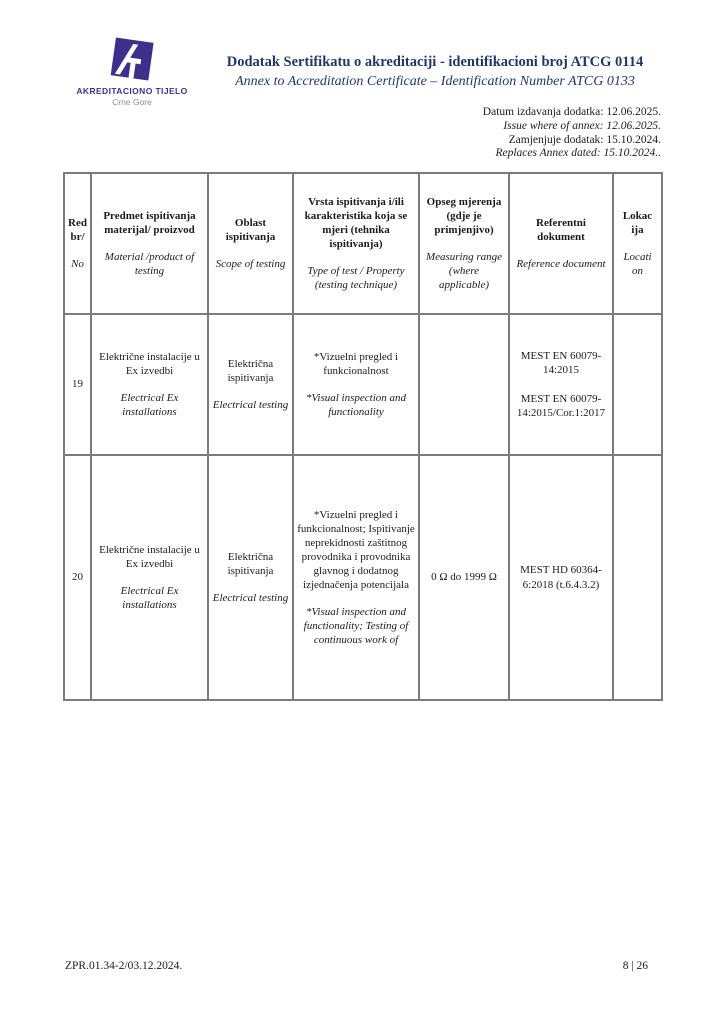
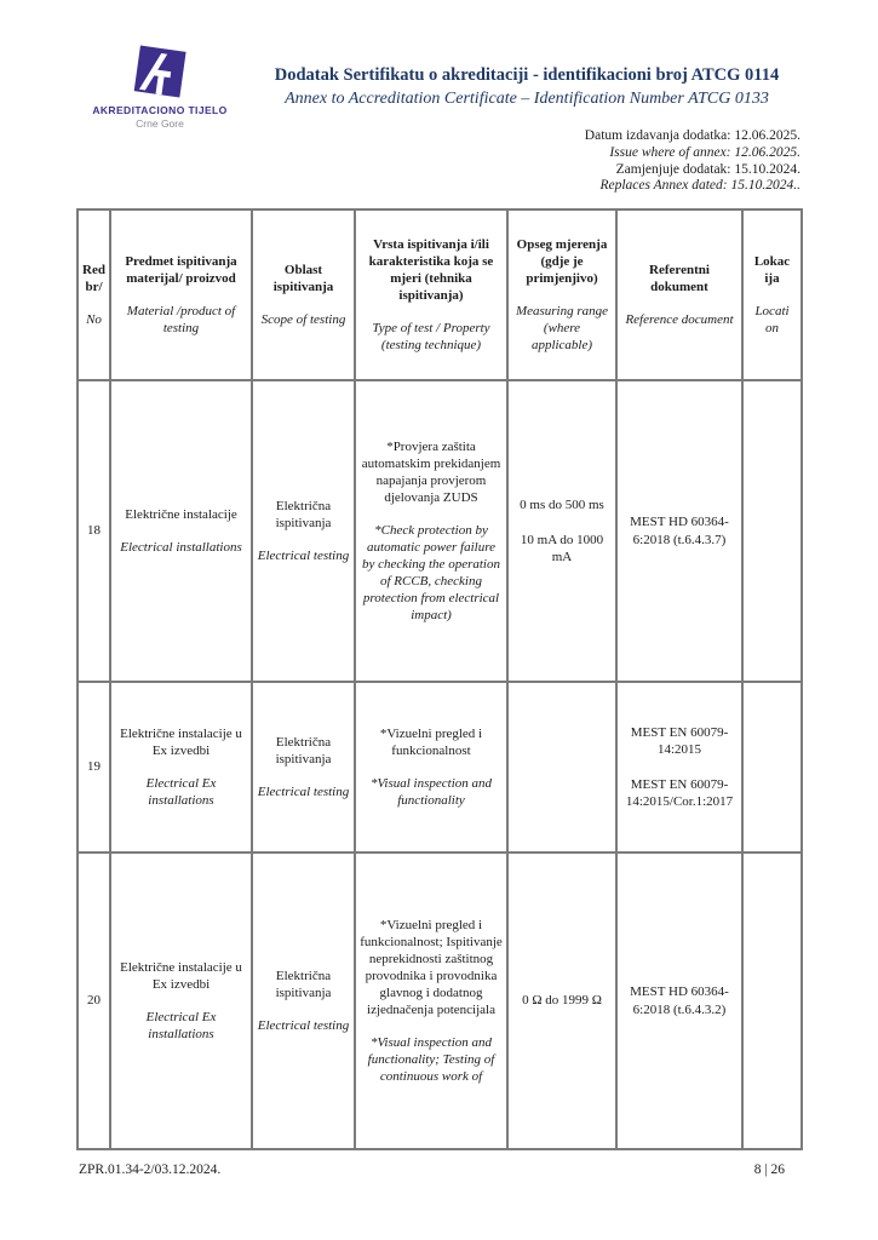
  AKREDITACIONO TIJELO
  Crne Gore
  Dodatak Sertifikatu o akreditaciji - identifikacioni broj ATCG 0114
  Annex to Accreditation Certificate – Identification Number ATCG 0133
  Datum izdavanja dodatka: 12.06.2025.
  Issue where of annex: 12.06.2025.
  Zamjenjuje dodatak: 15.10.2024.
  Replaces Annex dated: 15.10.2024..
  Red br/ No	Predmet ispitivanja materijal/ proizvod Material /product of testing	Oblast ispitivanja Scope of testing	Vrsta ispitivanja i/ili karakteristika koja se mjeri (tehnika ispitivanja) Type of test / Property (testing technique)	Opseg mjerenja (gdje je primjenjivo) Measuring range (where applicable)	Referentni dokument Reference document	Lokac ija Locati on
+ 18	Električne instalacije Electrical installations	Električna ispitivanja Electrical testing	*Provjera zaštita automatskim prekidanjem napajanja provjerom djelovanja ZUDS *Check protection by automatic power failure by checking the operation of RCCB, checking protection from electrical impact)	0 ms do 500 ms 10 mA do 1000 mA	MEST HD 60364-6:2018 (t.6.4.3.7)
  19	Električne instalacije u Ex izvedbi Electrical Ex installations	Električna ispitivanja Electrical testing	*Vizuelni pregled i funkcionalnost *Visual inspection and functionality		MEST EN 60079-14:2015 MEST EN 60079-14:2015/Cor.1:2017
  20	Električne instalacije u Ex izvedbi Electrical Ex installations	Električna ispitivanja Electrical testing	*Vizuelni pregled i funkcionalnost; Ispitivanje neprekidnosti zaštitnog provodnika i provodnika glavnog i dodatnog izjednačenja potencijala *Visual inspection and functionality; Testing of continuous work of	0 Ω do 1999 Ω	MEST HD 60364-6:2018 (t.6.4.3.2)
  ZPR.01.34-2/03.12.2024.
  8 | 26
